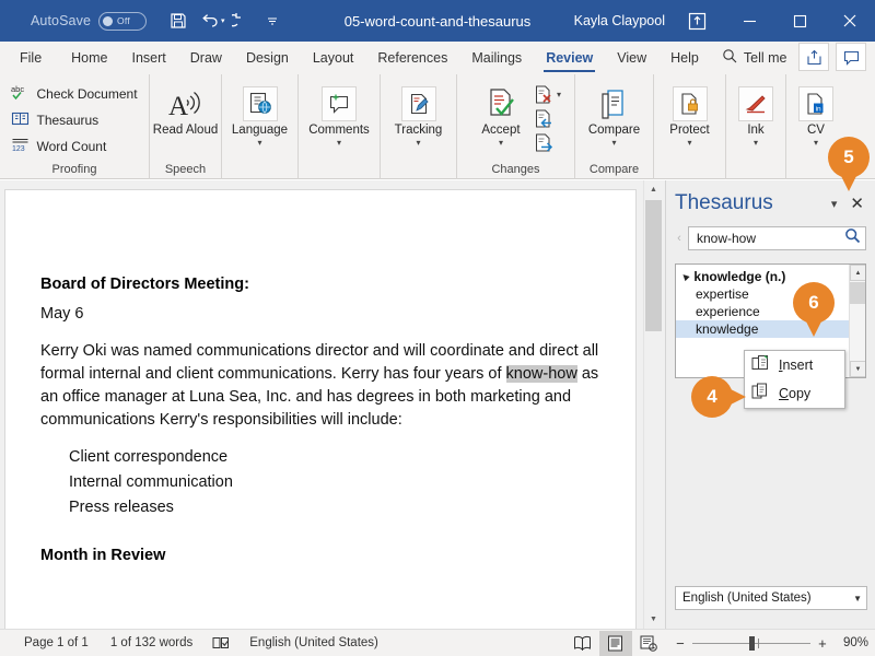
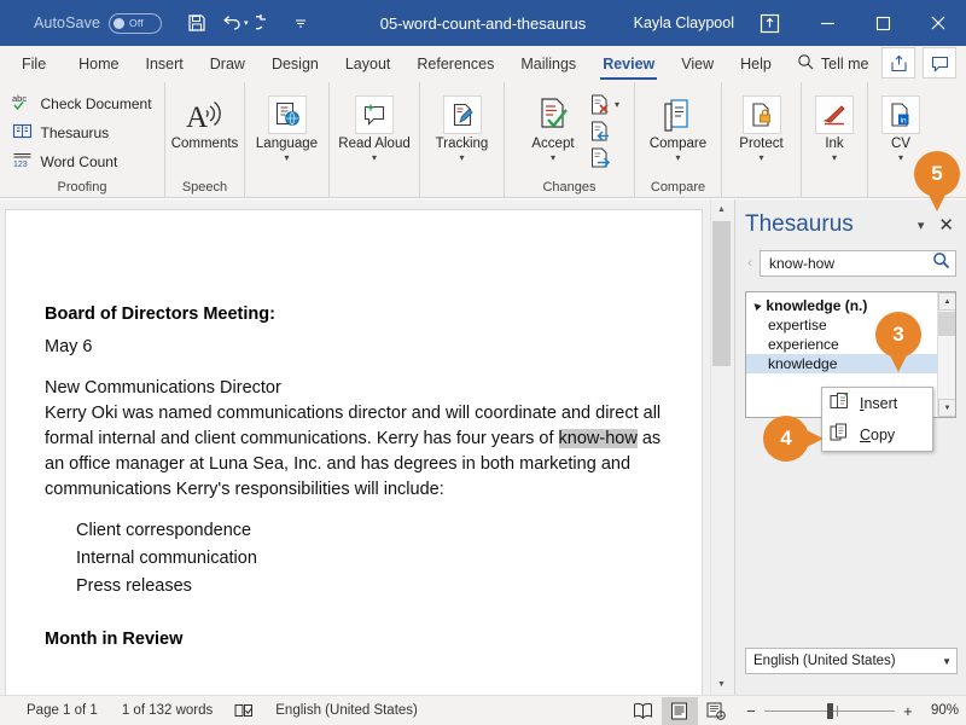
  AutoSave
  Off
  05-word-count-and-thesaurus
  Kayla Claypool
  File
  Home
  Insert
  Draw
  Design
  Layout
  References
  Mailings
  Review
  View
  Help
  Tell me
  abc
  Check Document
  Thesaurus
  Word Count
  Proofing
  A
- Read Aloud
+ Comments
  Speech
  Language
  ▾
- Comments
+ Read Aloud
  ▾
  Tracking
  ▾
  Accept
  ▾
  ▾
  Changes
  Compare
  ▾
  Compare
  Protect
  ▾
  Ink
  ▾
  CV
  ▾
  Board of Directors Meeting:
  May 6
+ New Communications Director
  Kerry Oki was named communications director and will coordinate and direct all formal internal and client communications. Kerry has four years of know-how as an office manager at Luna Sea, Inc. and has degrees in both marketing and communications Kerry's responsibilities will include:
  Client correspondence
  Internal communication
  Press releases
  Month in Review
  Thesaurus
  ▾
  ✕
  ‹
  know-how
  knowledge (n.)
  expertise
  experience
  knowledge
  English (United States)
  ▼
  Insert
  Copy
  5
- 6
+ 3
  4
  Page 1 of 1
  1 of 132 words
  English (United States)
  −
  +
  90%
